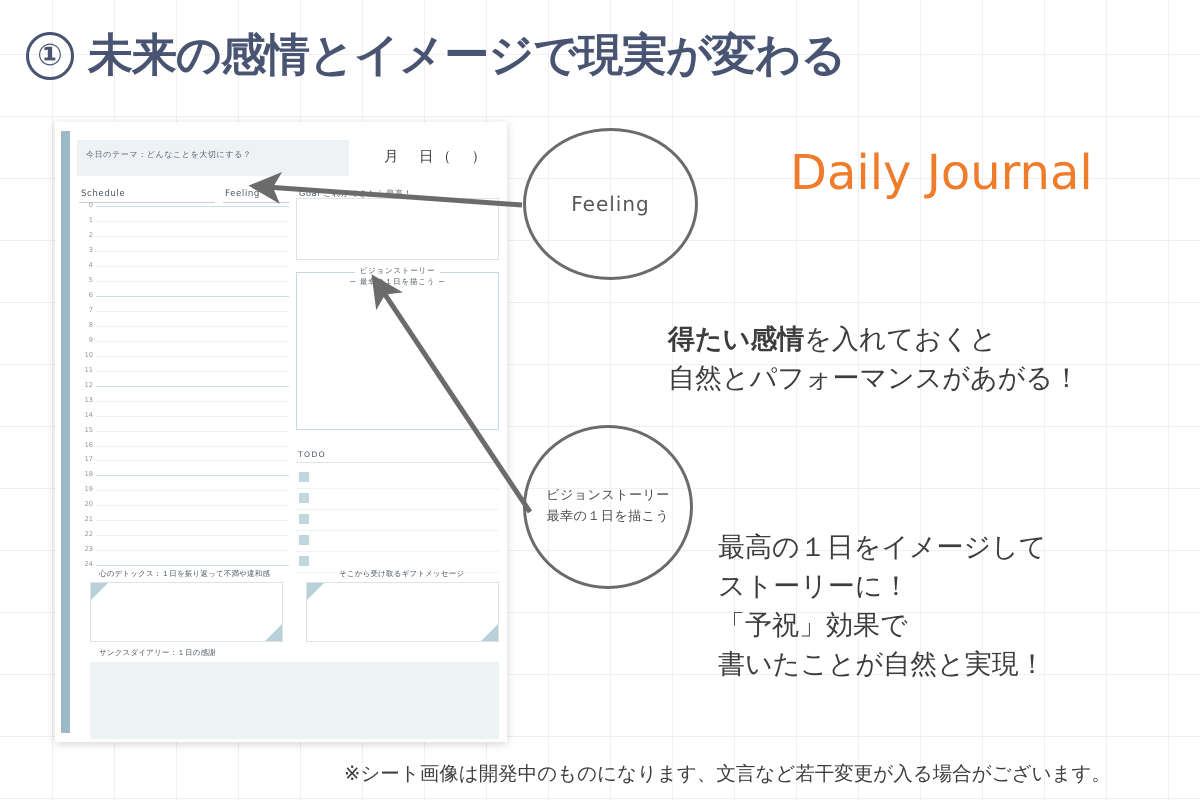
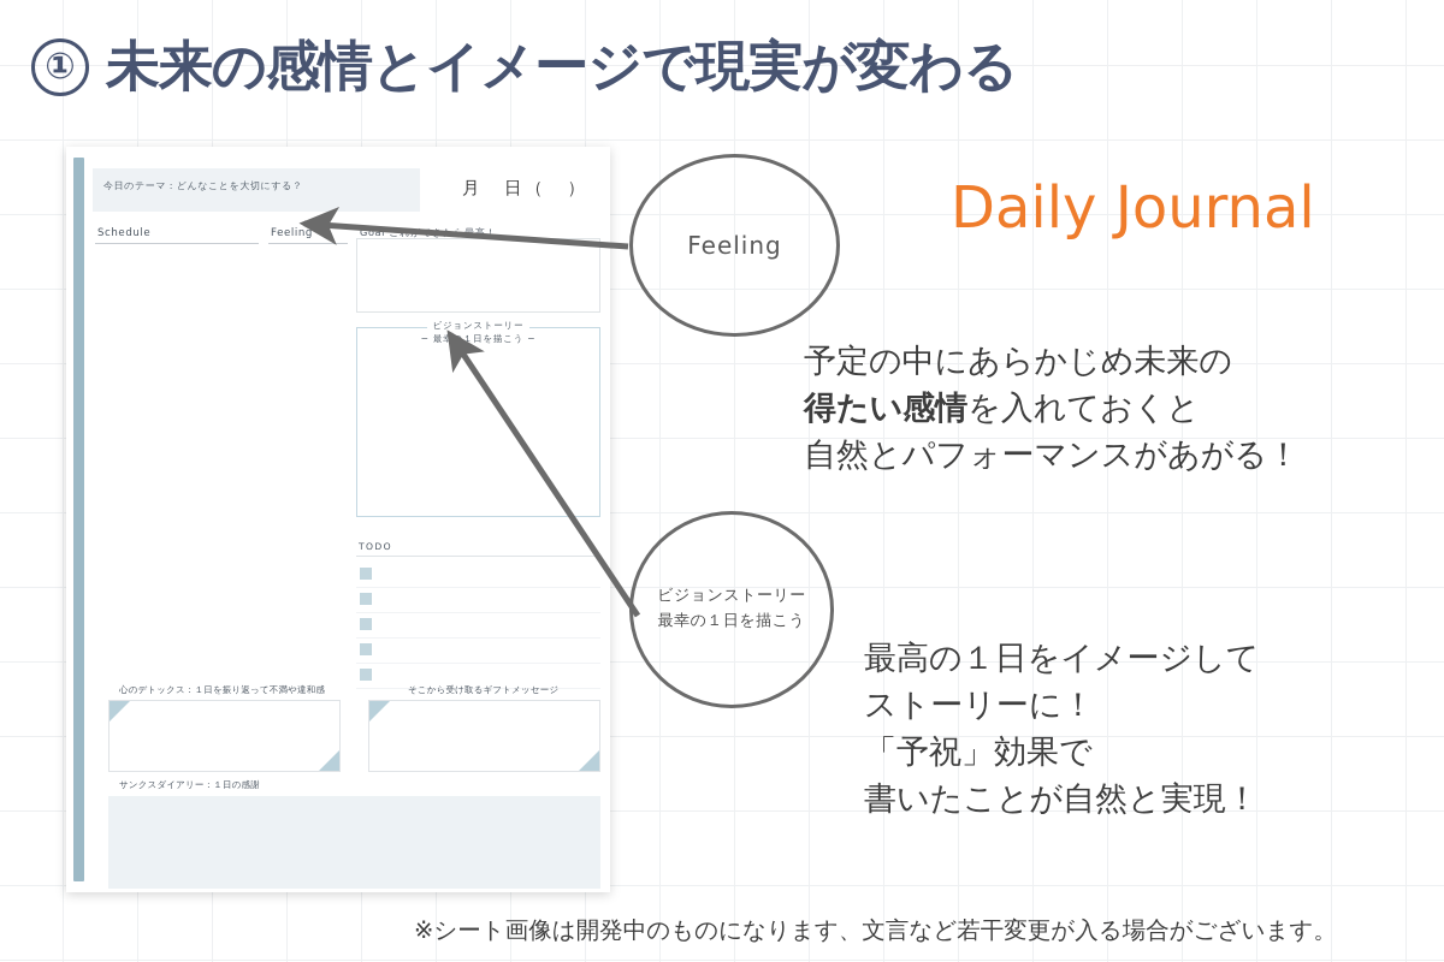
  ①
  未来の感情とイメージで現実が変わる
  今日のテーマ：どんなことを大切にする？
  月 日（ ）
  Schedule
  Feeling
- 0
- 1
- 2
- 3
- 4
- 5
- 6
- 7
- 8
- 9
- 10
- 11
- 12
- 13
- 14
- 15
- 16
- 17
- 18
- 19
- 20
- 21
- 22
- 23
- 24
  ビジョンストーリー
  − 最幸の１日を描こう −
  TODO
  心のデトックス：１日を振り返って不満や違和感
  そこから受け取るギフトメッセージ
  サンクスダイアリー：１日の感謝
  Feeling
  ビジョンストーリー
  最幸の１日を描こう
  Daily Journal
+ 予定の中にあらかじめ未来の
  得たい感情を入れておくと
  自然とパフォーマンスがあがる！
  最高の１日をイメージして
  ストーリーに！
  「予祝」効果で
  書いたことが自然と実現！
  ※シート画像は開発中のものになります、文言など若干変更が入る場合がございます。
